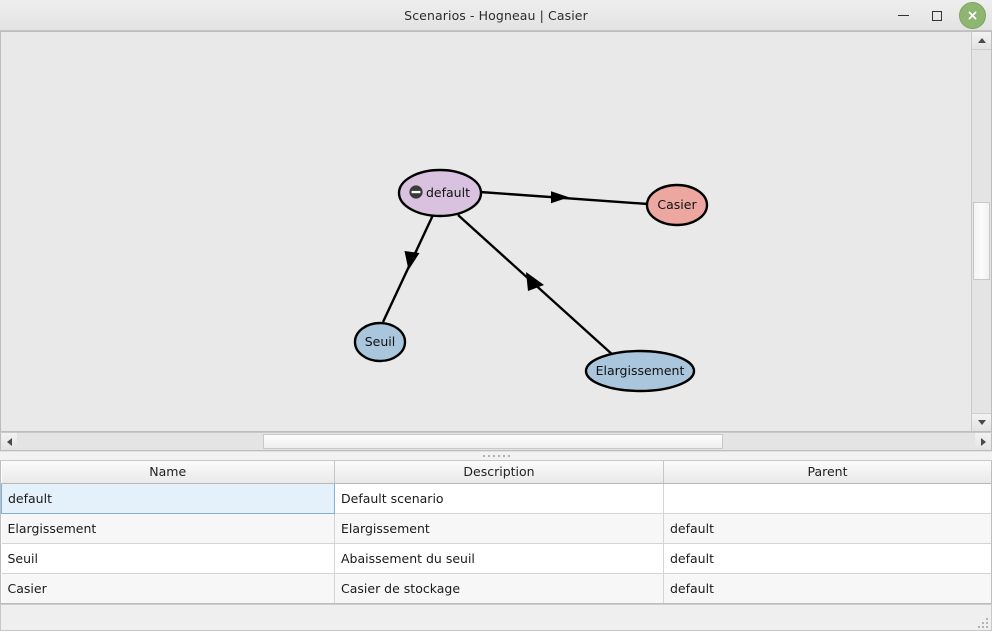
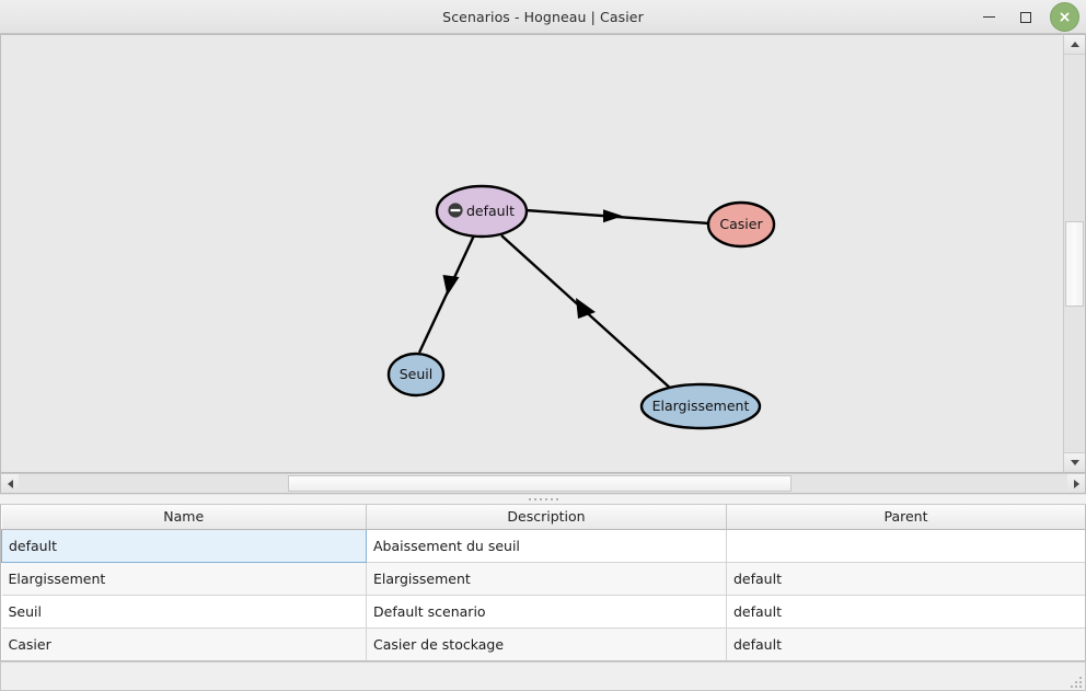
  Scenarios - Hogneau | Casier
  default
  Casier
  Seuil
  Elargissement
  Name	Description	Parent
- default	Default scenario
+ default	Abaissement du seuil
  Elargissement	Elargissement	default
- Seuil	Abaissement du seuil	default
+ Seuil	Default scenario	default
  Casier	Casier de stockage	default
